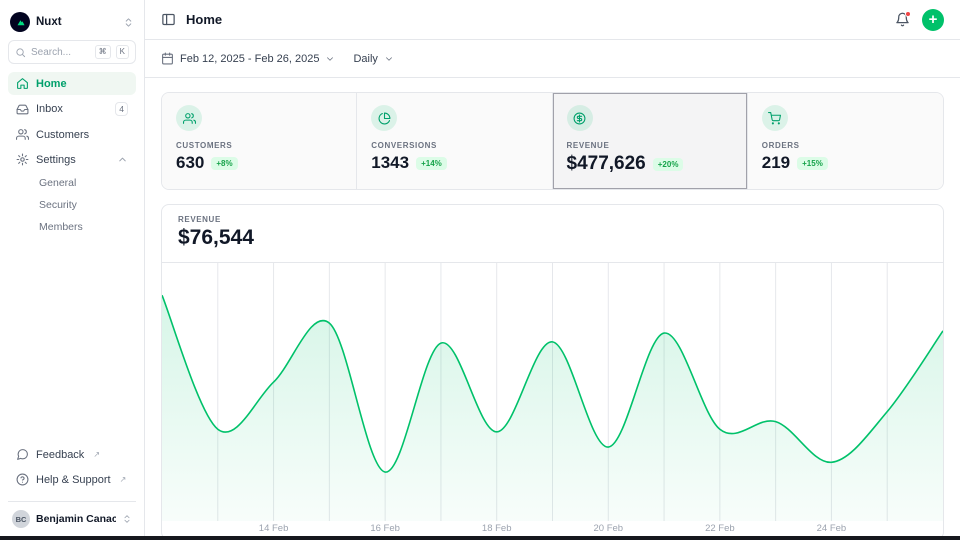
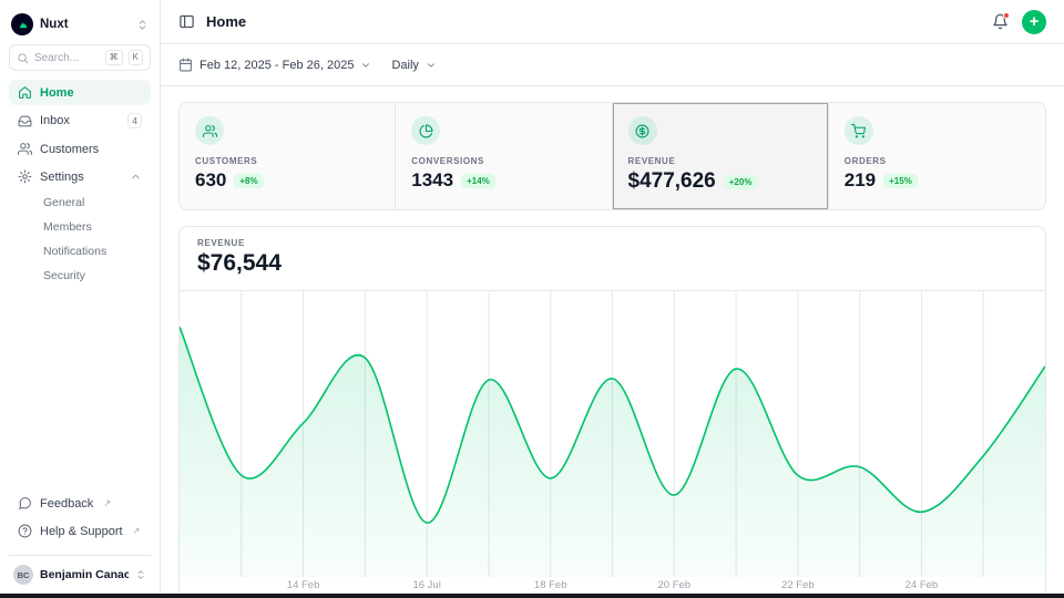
  Nuxt
  Search...
  ⌘
  K
  Home
  Inbox
  4
  Customers
  Settings
  General
- Security
+ Members
+ Notifications
- Members
+ Security
  Feedback
  ↗
  Help & Support
  ↗
  BC
  Benjamin Canac
  Home
  +
  Feb 12, 2025 - Feb 26, 2025
  Daily
  CUSTOMERS
  630
  +8%
  CONVERSIONS
  1343
  +14%
  REVENUE
  $477,626
  +20%
  ORDERS
  219
  +15%
  REVENUE
  $76,544
  14 Feb
- 16 Feb
+ 16 Jul
  18 Feb
  20 Feb
  22 Feb
  24 Feb
